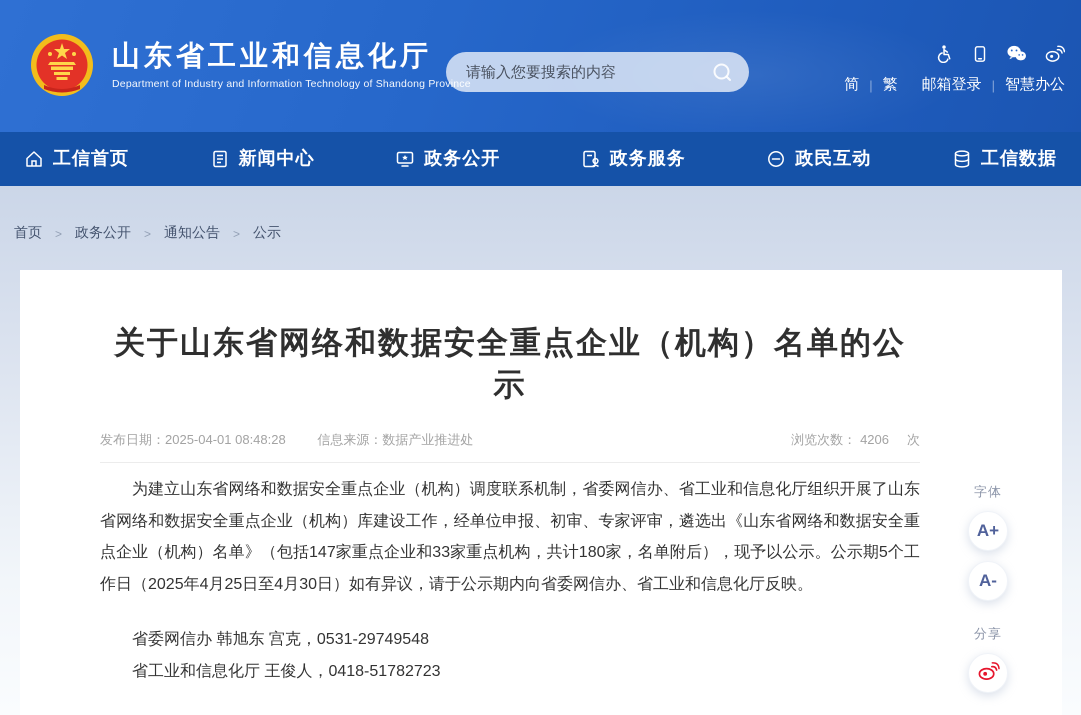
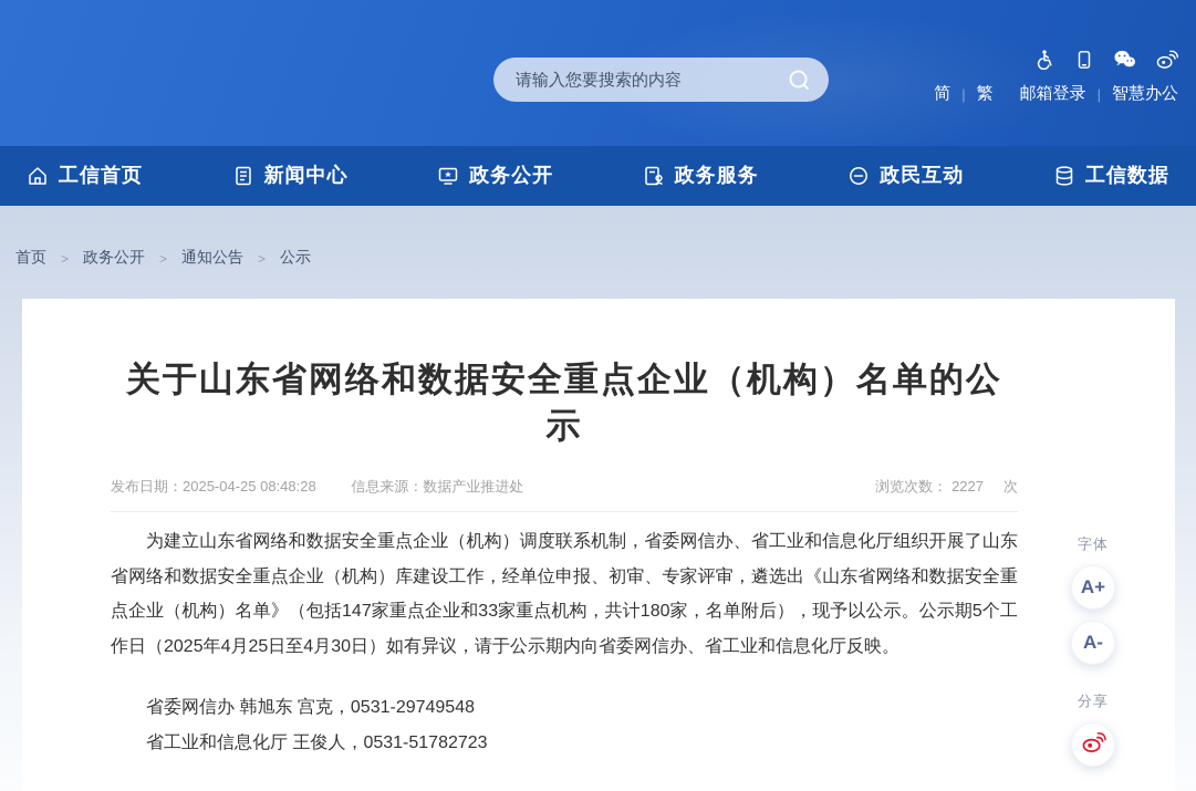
- 山东省工业和信息化厅
- Department of Industry and Information Technology of Shandong Province
  |
  智慧办公
  工信首页
  新闻中心
  政务公开
  政务服务
  政民互动
  工信数据
  首页
  >
  政务公开
  >
  通知公告
  >
  公示
  关于山东省网络和数据安全重点企业（机构）名单的公示
- 发布日期：2025-04-01 08:48:28 信息来源：数据产业推进处
+ 发布日期：2025-04-25 08:48:28 信息来源：数据产业推进处
- 浏览次数： 4206 次
+ 浏览次数： 2227 次
  为建立山东省网络和数据安全重点企业（机构）调度联系机制，省委网信办、省工业和信息化厅组织开展了山东省网络和数据安全重点企业（机构）库建设工作，经单位申报、初审、专家评审，遴选出《山东省网络和数据安全重点企业（机构）名单》（包括147家重点企业和33家重点机构，共计180家，名单附后），现予以公示。公示期5个工作日（2025年4月25日至4月30日）如有异议，请于公示期内向省委网信办、省工业和信息化厅反映。
  省委网信办 韩旭东 宫克，0531-29749548
- 省工业和信息化厅 王俊人，0418-51782723
+ 省工业和信息化厅 王俊人，0531-51782723
  字体
  A+
  A-
  分享
